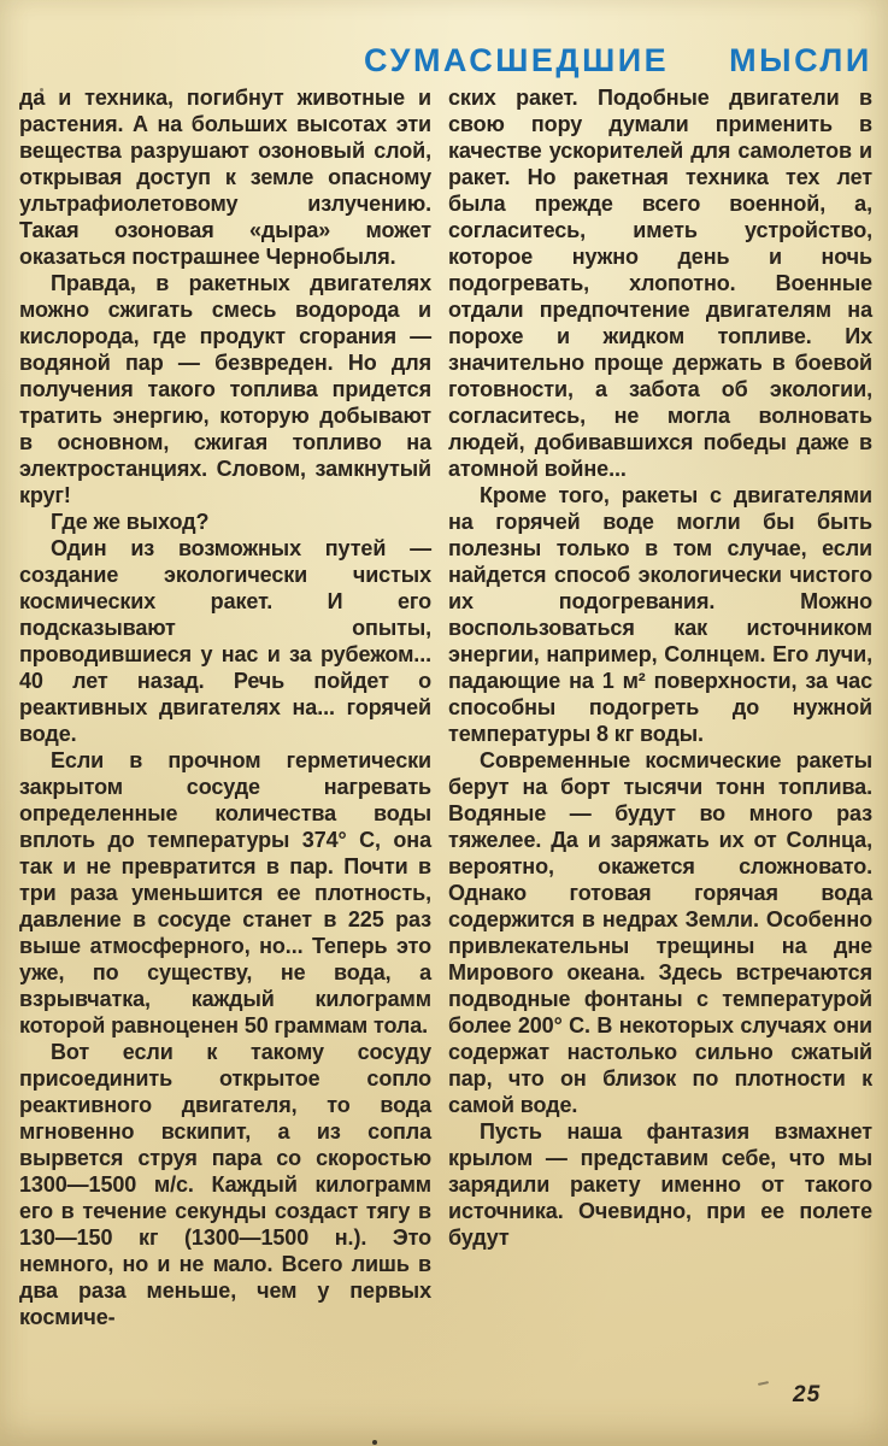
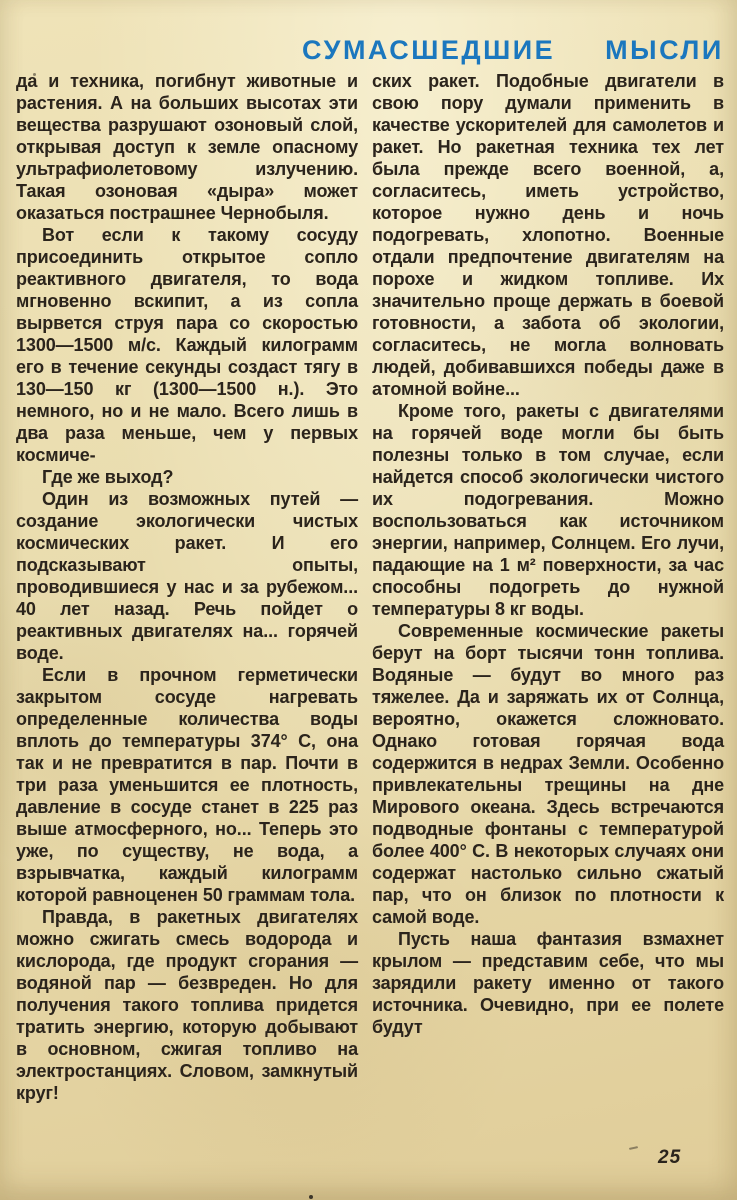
  СУМАСШЕДШИЕ МЫСЛИ
  да и техника, погибнут животные и растения. А на больших высотах эти вещества разрушают озоновый слой, открывая доступ к земле опасному ультрафиолетовому излучению. Такая озоновая «дыра» может оказаться пострашнее Чернобыля.
- Правда, в ракетных двигателях можно сжигать смесь водорода и кислорода, где продукт сгорания — водяной пар — безвреден. Но для получения такого топлива придется тратить энергию, которую добывают в основном, сжигая топливо на электростанциях. Словом, замкнутый круг!
+ Вот если к такому сосуду присоединить открытое сопло реактивного двигателя, то вода мгновенно вскипит, а из сопла вырвется струя пара со скоростью 1300—1500 м/с. Каждый килограмм его в течение секунды создаст тягу в 130—150 кг (1300—1500 н.). Это немного, но и не мало. Всего лишь в два раза меньше, чем у первых космиче-
  Где же выход?
  Один из возможных путей — создание экологически чистых космических ракет. И его подсказывают опыты, проводившиеся у нас и за рубежом... 40 лет назад. Речь пойдет о реактивных двигателях на... горячей воде.
  Если в прочном герметически закрытом сосуде нагревать определенные количества воды вплоть до температуры 374° С, она так и не превратится в пар. Почти в три раза уменьшится ее плотность, давление в сосуде станет в 225 раз выше атмосферного, но... Теперь это уже, по существу, не вода, а взрывчатка, каждый килограмм которой равноценен 50 граммам тола.
- Вот если к такому сосуду присоединить открытое сопло реактивного двигателя, то вода мгновенно вскипит, а из сопла вырвется струя пара со скоростью 1300—1500 м/с. Каждый килограмм его в течение секунды создаст тягу в 130—150 кг (1300—1500 н.). Это немного, но и не мало. Всего лишь в два раза меньше, чем у первых космиче-
+ Правда, в ракетных двигателях можно сжигать смесь водорода и кислорода, где продукт сгорания — водяной пар — безвреден. Но для получения такого топлива придется тратить энергию, которую добывают в основном, сжигая топливо на электростанциях. Словом, замкнутый круг!
  ских ракет. Подобные двигатели в свою пору думали применить в качестве ускорителей для самолетов и ракет. Но ракетная техника тех лет была прежде всего военной, а, согласитесь, иметь устройство, которое нужно день и ночь подогревать, хлопотно. Военные отдали предпочтение двигателям на порохе и жидком топливе. Их значительно проще держать в боевой готовности, а забота об экологии, согласитесь, не могла волновать людей, добивавшихся победы даже в атомной войне...
  Кроме того, ракеты с двигателями на горячей воде могли бы быть полезны только в том случае, если найдется способ экологически чистого их подогревания. Можно воспользоваться как источником энергии, например, Солнцем. Его лучи, падающие на 1 м² поверхности, за час способны подогреть до нужной температуры 8 кг воды.
- Современные космические ракеты берут на борт тысячи тонн топлива. Водяные — будут во много раз тяжелее. Да и заряжать их от Солнца, вероятно, окажется сложновато. Однако готовая горячая вода содержится в недрах Земли. Особенно привлекательны трещины на дне Мирового океана. Здесь встречаются подводные фонтаны с температурой более 200° С. В некоторых случаях они содержат настолько сильно сжатый пар, что он близок по плотности к самой воде.
+ Современные космические ракеты берут на борт тысячи тонн топлива. Водяные — будут во много раз тяжелее. Да и заряжать их от Солнца, вероятно, окажется сложновато. Однако готовая горячая вода содержится в недрах Земли. Особенно привлекательны трещины на дне Мирового океана. Здесь встречаются подводные фонтаны с температурой более 400° С. В некоторых случаях они содержат настолько сильно сжатый пар, что он близок по плотности к самой воде.
  Пусть наша фантазия взмахнет крылом — представим себе, что мы зарядили ракету именно от такого источника. Очевидно, при ее полете будут
  25
